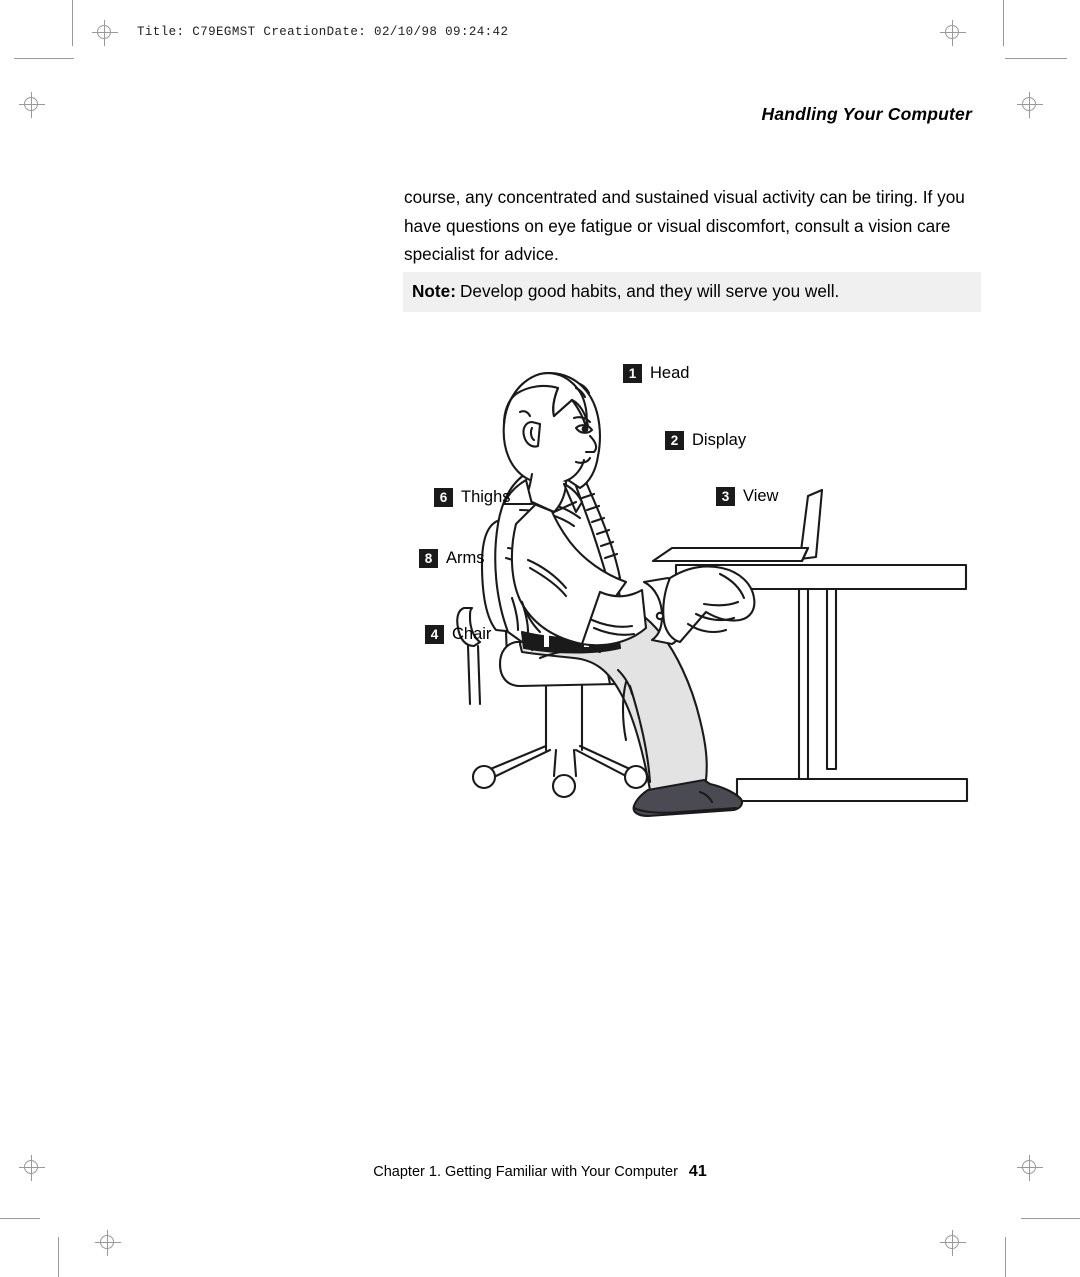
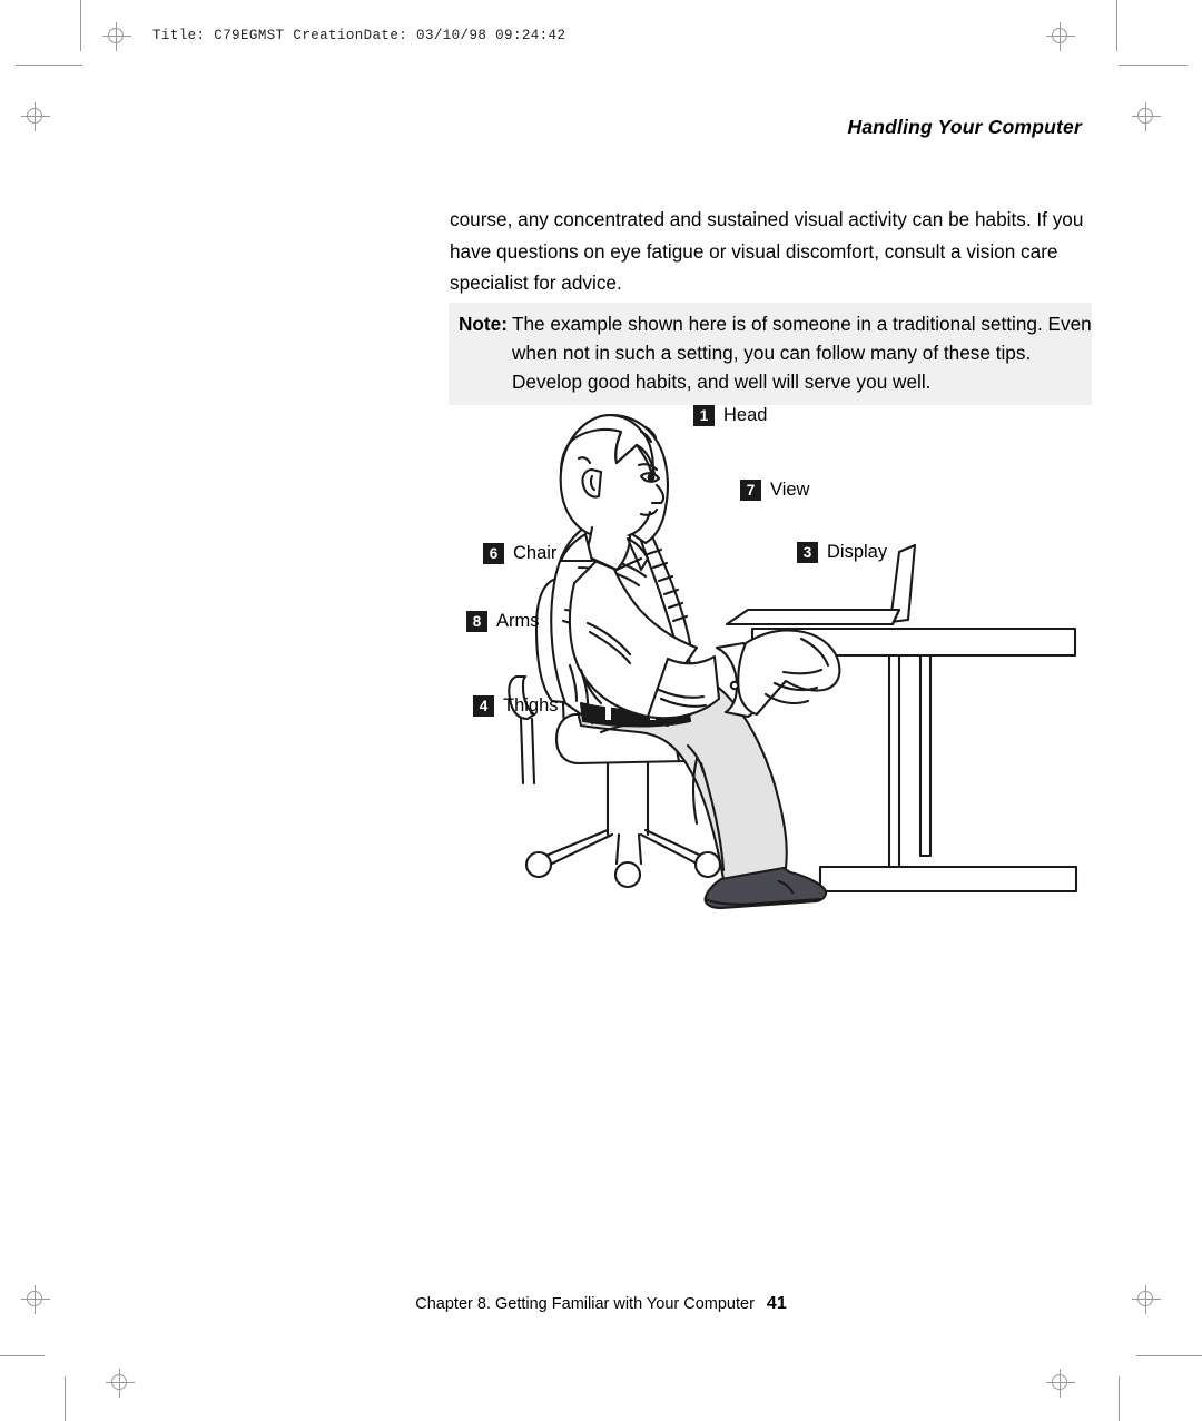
- Title: C79EGMST CreationDate: 02/10/98 09:24:42
+ Title: C79EGMST CreationDate: 03/10/98 09:24:42
  Handling Your Computer
- course, any concentrated and sustained visual activity can be tiring. If you have questions on eye fatigue or visual discomfort, consult a vision care specialist for advice.
+ course, any concentrated and sustained visual activity can be habits. If you have questions on eye fatigue or visual discomfort, consult a vision care specialist for advice.
  Note:
+ The example shown here is of someone in a traditional setting. Even
+ when not in such a setting, you can follow many of these tips.
- Develop good habits, and they will serve you well.
+ Develop good habits, and well will serve you well.
  1
  Head
- 2
+ 7
- Display
+ View
  3
- View
+ Display
  4
- Chair
+ Thighs
  8
  Arms
  6
- Thighs
+ Chair
- Chapter 1. Getting Familiar with Your Computer 41
+ Chapter 8. Getting Familiar with Your Computer 41
